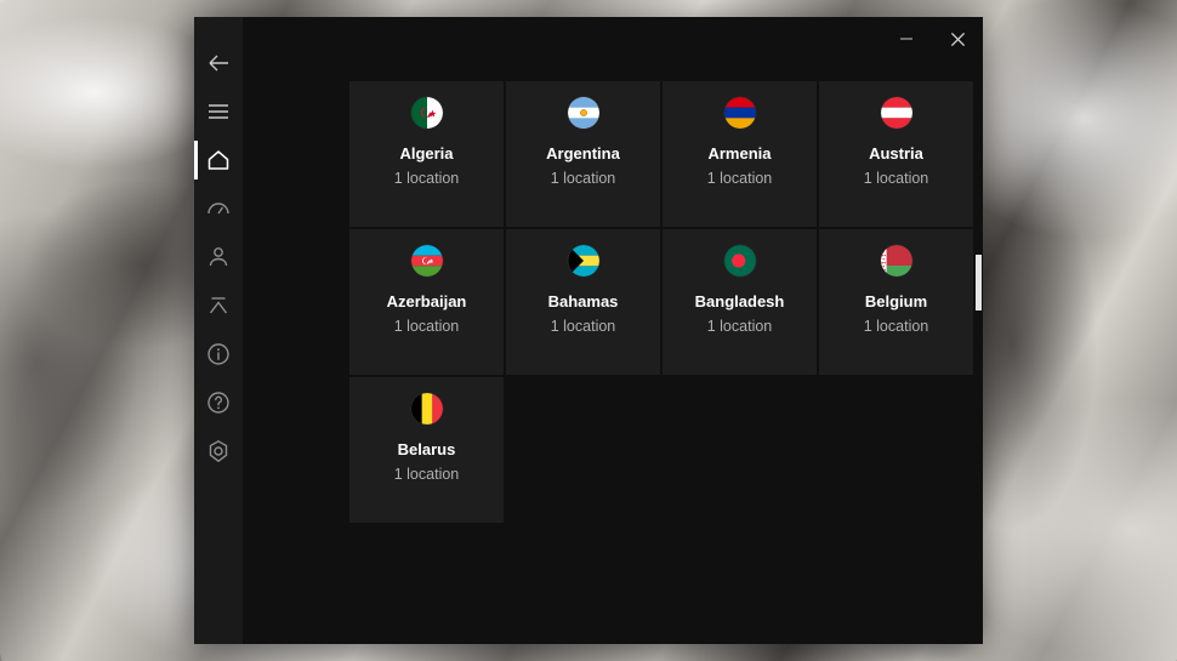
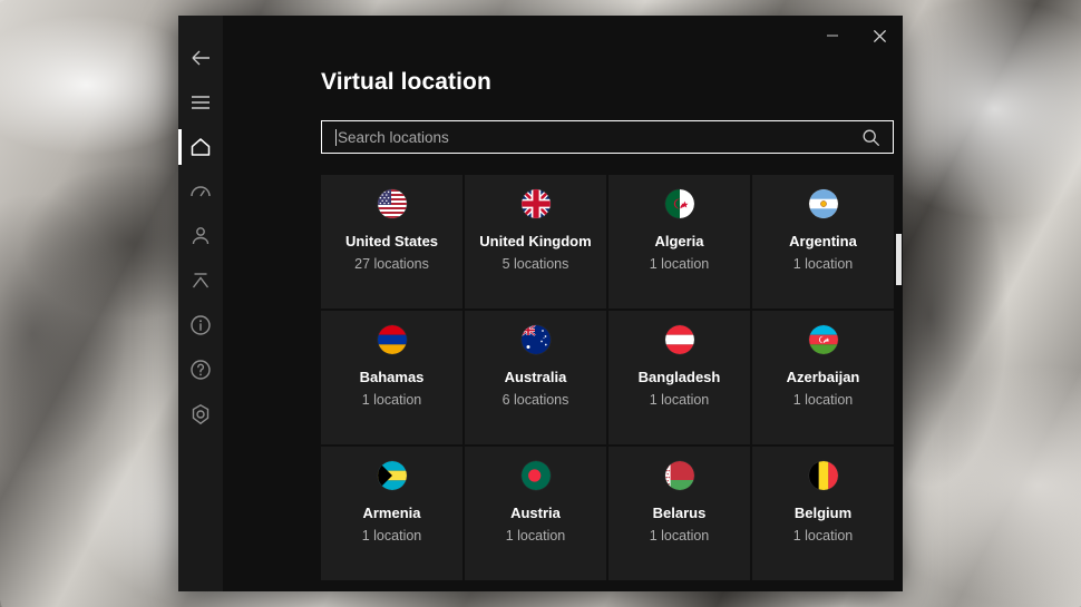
+ Virtual location
+ Search locations
+ United States
+ 27 locations
+ United Kingdom
+ 5 locations
  Algeria
  1 location
  Argentina
  1 location
- Armenia
+ Bahamas
  1 location
+ Australia
+ 6 locations
- Austria
+ Bangladesh
  1 location
  Azerbaijan
  1 location
- Bahamas
+ Armenia
  1 location
- Bangladesh
+ Austria
  1 location
- Belgium
+ Belarus
  1 location
- Belarus
+ Belgium
  1 location
